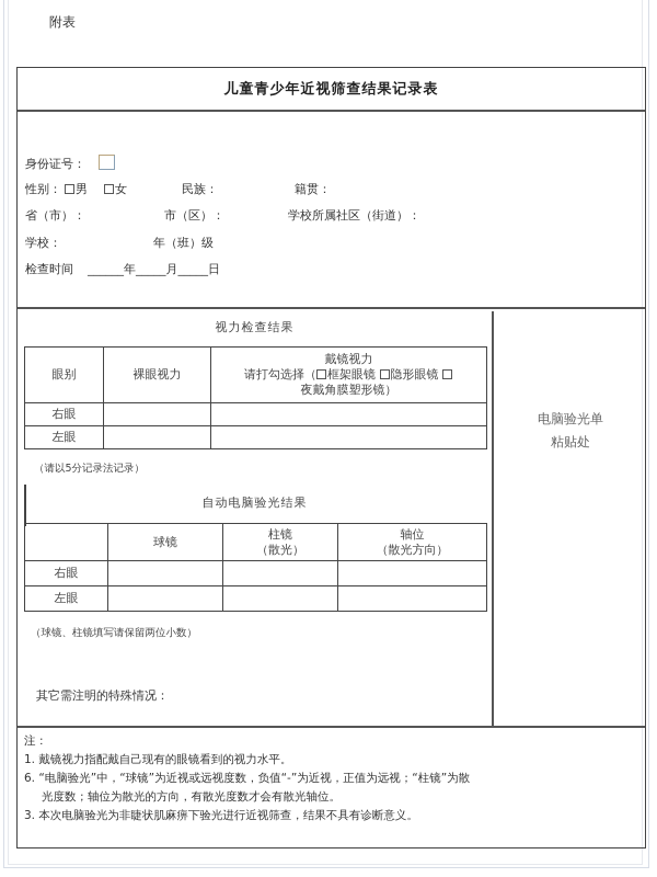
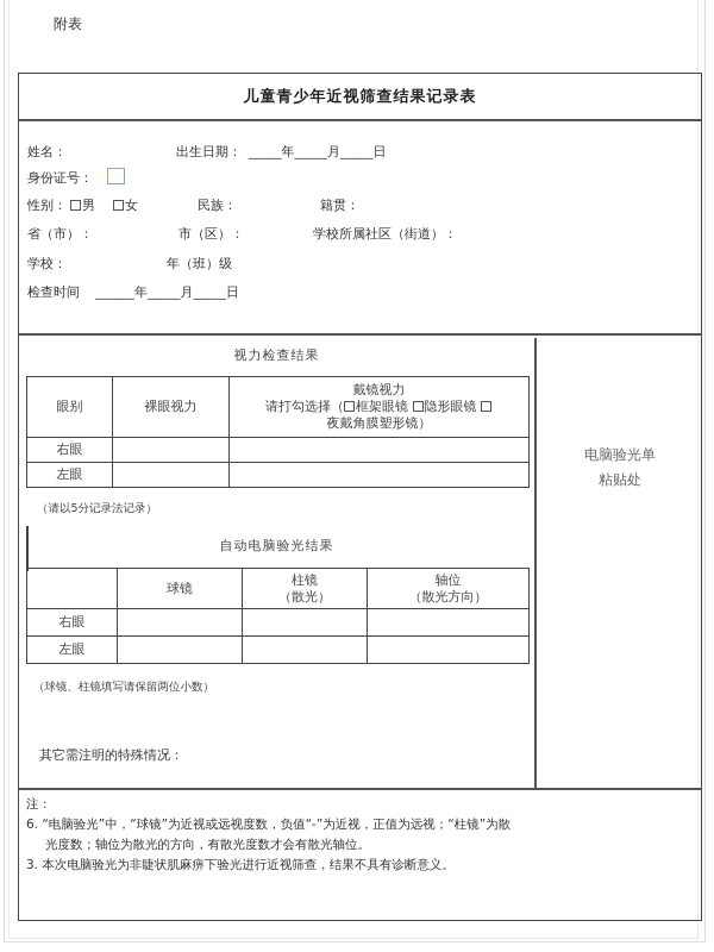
  附表
  儿童青少年近视筛查结果记录表
+ 姓名：
+ 出生日期：
+ _____年_____月_____日
  身份证号：
  性别：
  男
  女
  民族：
  籍贯：
  省（市）：
  市（区）：
  学校所属社区（街道）：
  学校：
  年（班）级
  检查时间
  ______年_____月_____日
  视力检查结果
  眼别	裸眼视力	戴镜视力 请打勾选择（ 框架眼镜 隐形眼镜 夜戴角膜塑形镜）
  右眼
  左眼
  （请以5分记录法记录）
  自动电脑验光结果
  	球镜	柱镜 （散光）	轴位 （散光方向）
  右眼
  左眼
  （球镜、柱镜填写请保留两位小数）
  其它需注明的特殊情况：
  电脑验光单
  粘贴处
  注：
- 1. 戴镜视力指配戴自己现有的眼镜看到的视力水平。
  6. “电脑验光”中，“球镜”为近视或远视度数，负值“-”为近视，正值为远视；“柱镜”为散
  光度数；轴位为散光的方向，有散光度数才会有散光轴位。
  3. 本次电脑验光为非睫状肌麻痹下验光进行近视筛查，结果不具有诊断意义。
